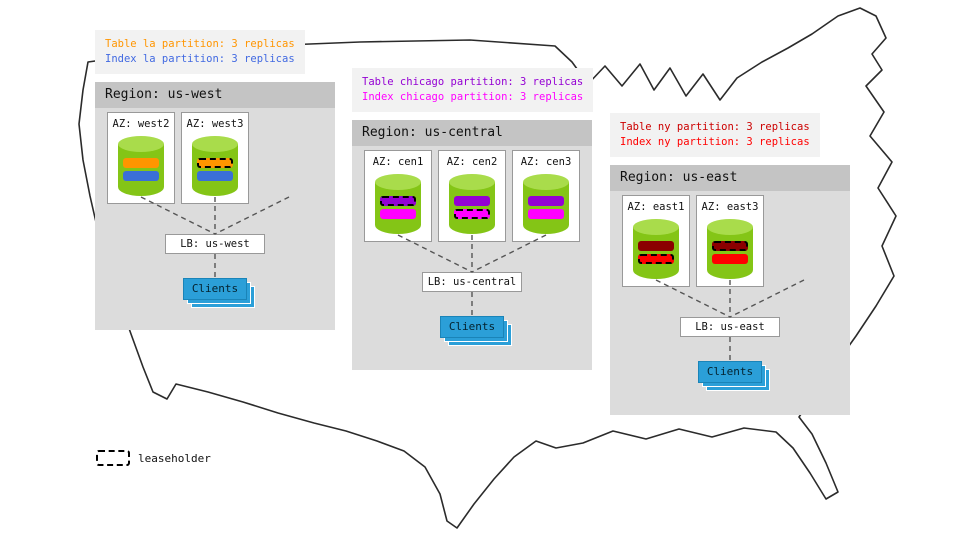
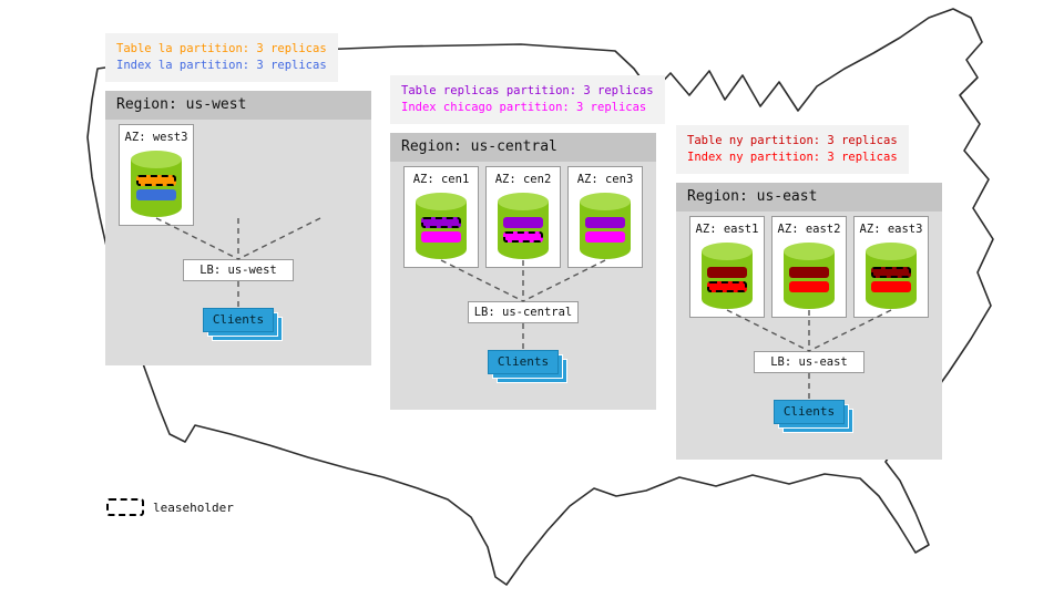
  Table la partition: 3 replicas
  Index la partition: 3 replicas
- Table chicago partition: 3 replicas
+ Table replicas partition: 3 replicas
  Index chicago partition: 3 replicas
  Table ny partition: 3 replicas
  Index ny partition: 3 replicas
  Region: us-west
- AZ: west2
  AZ: west3
  LB: us-west
  Clients
  Region: us-central
  AZ: cen1
  AZ: cen2
  AZ: cen3
  LB: us-central
  Clients
  Region: us-east
  AZ: east1
+ AZ: east2
  AZ: east3
  LB: us-east
  Clients
  leaseholder
